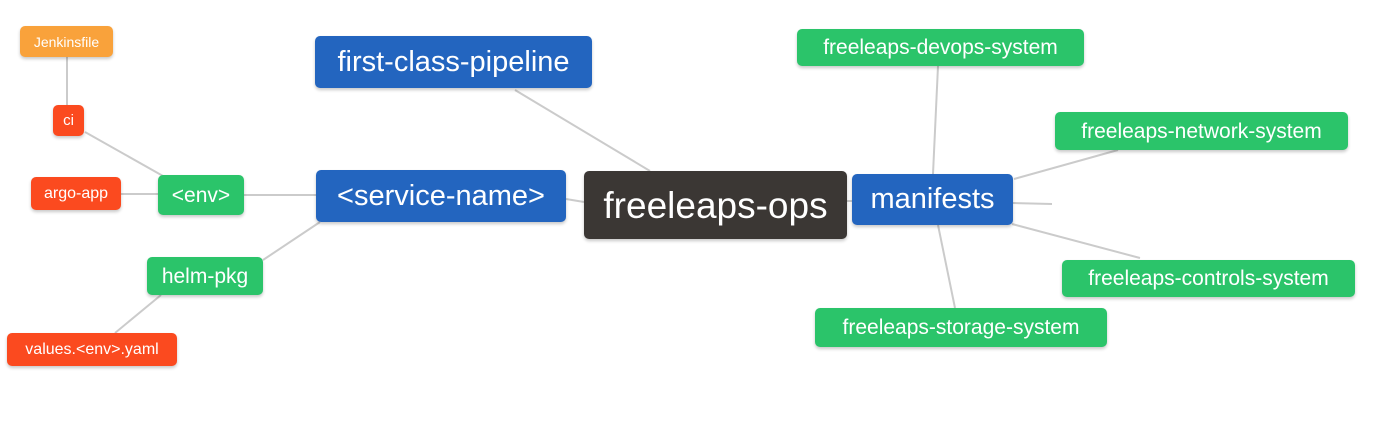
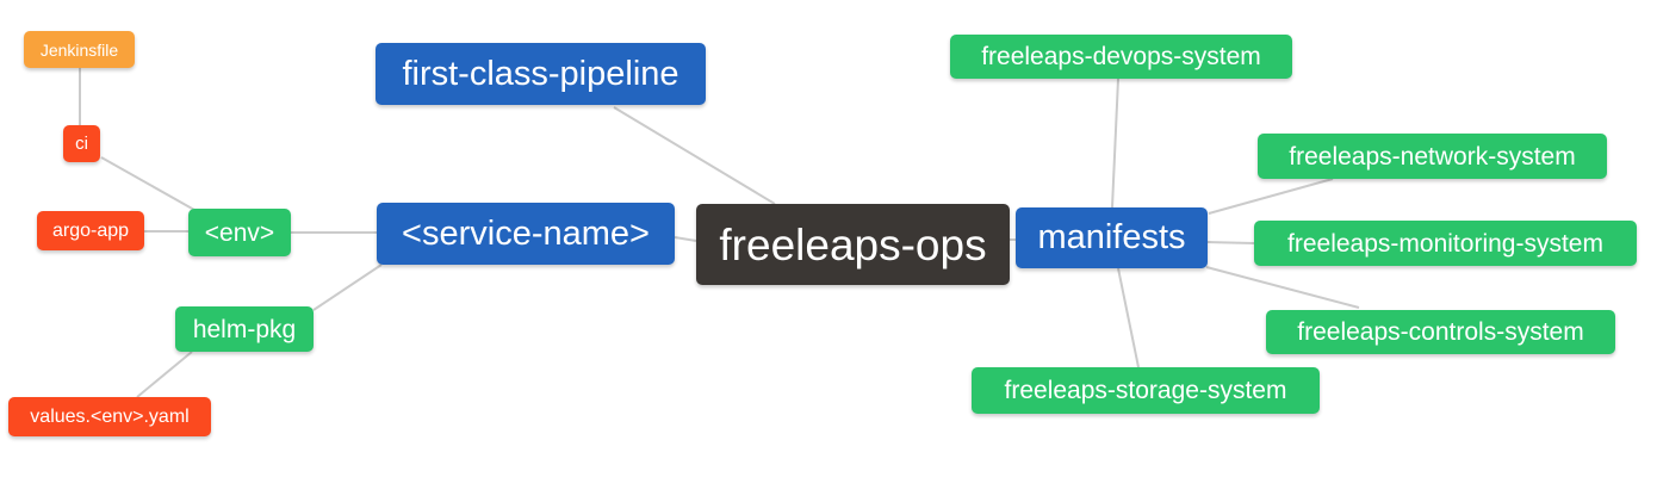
  Jenkinsfile
  ci
  argo-app
  <env>
  helm-pkg
  values.<env>.yaml
  first-class-pipeline
  <service-name>
  freeleaps-ops
  manifests
  freeleaps-devops-system
  freeleaps-network-system
+ freeleaps-monitoring-system
  freeleaps-controls-system
  freeleaps-storage-system
